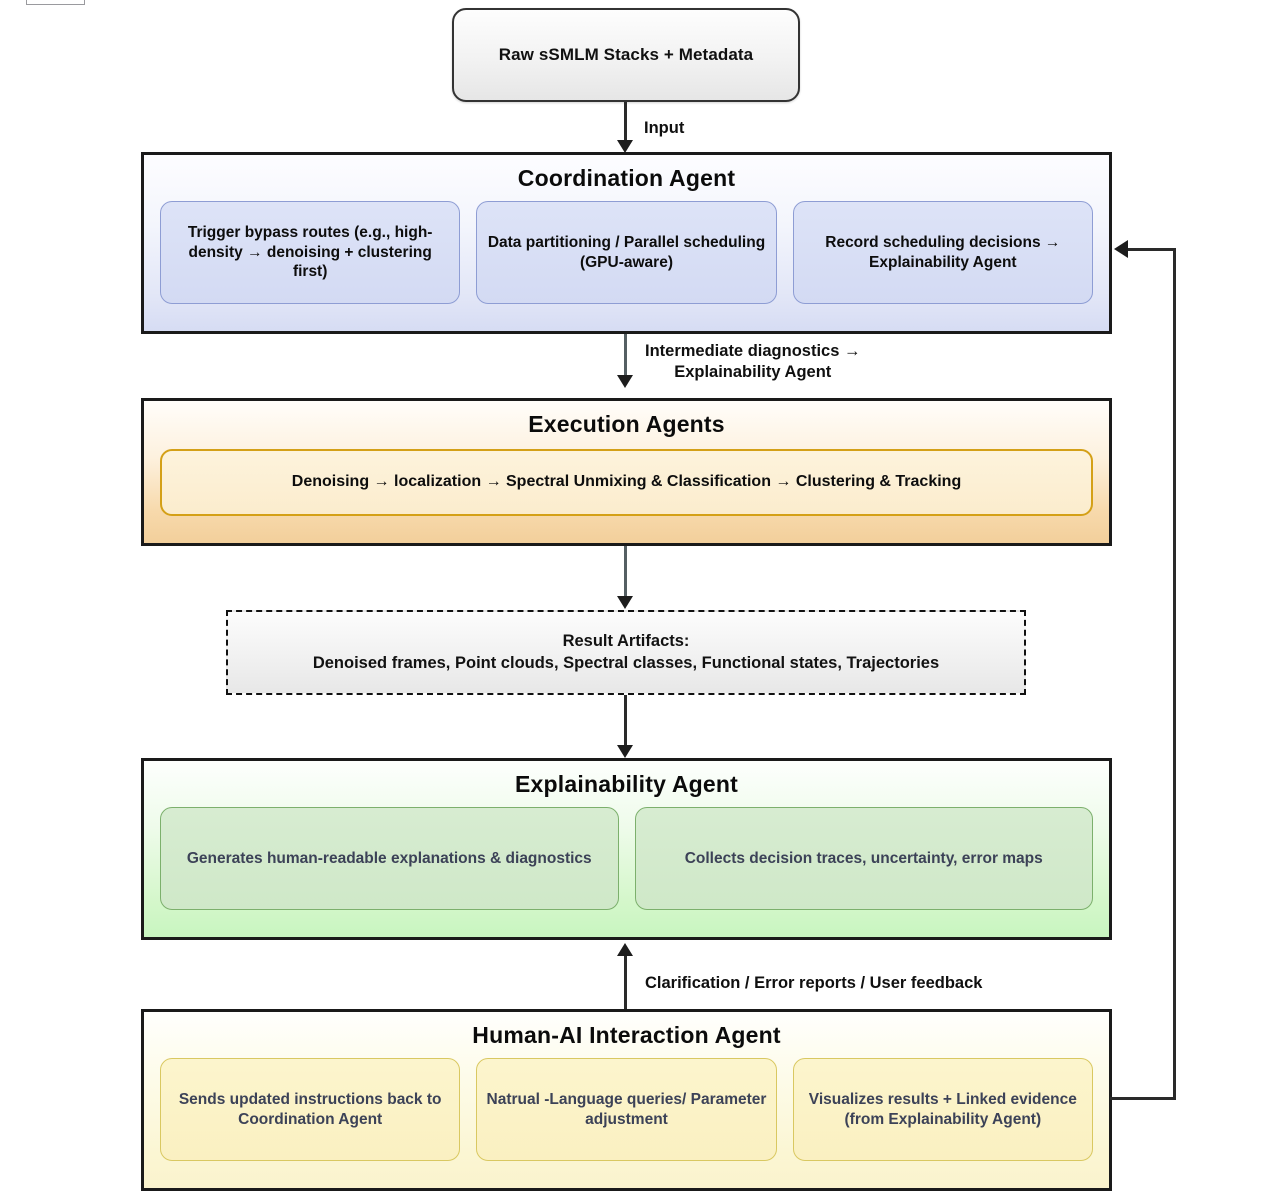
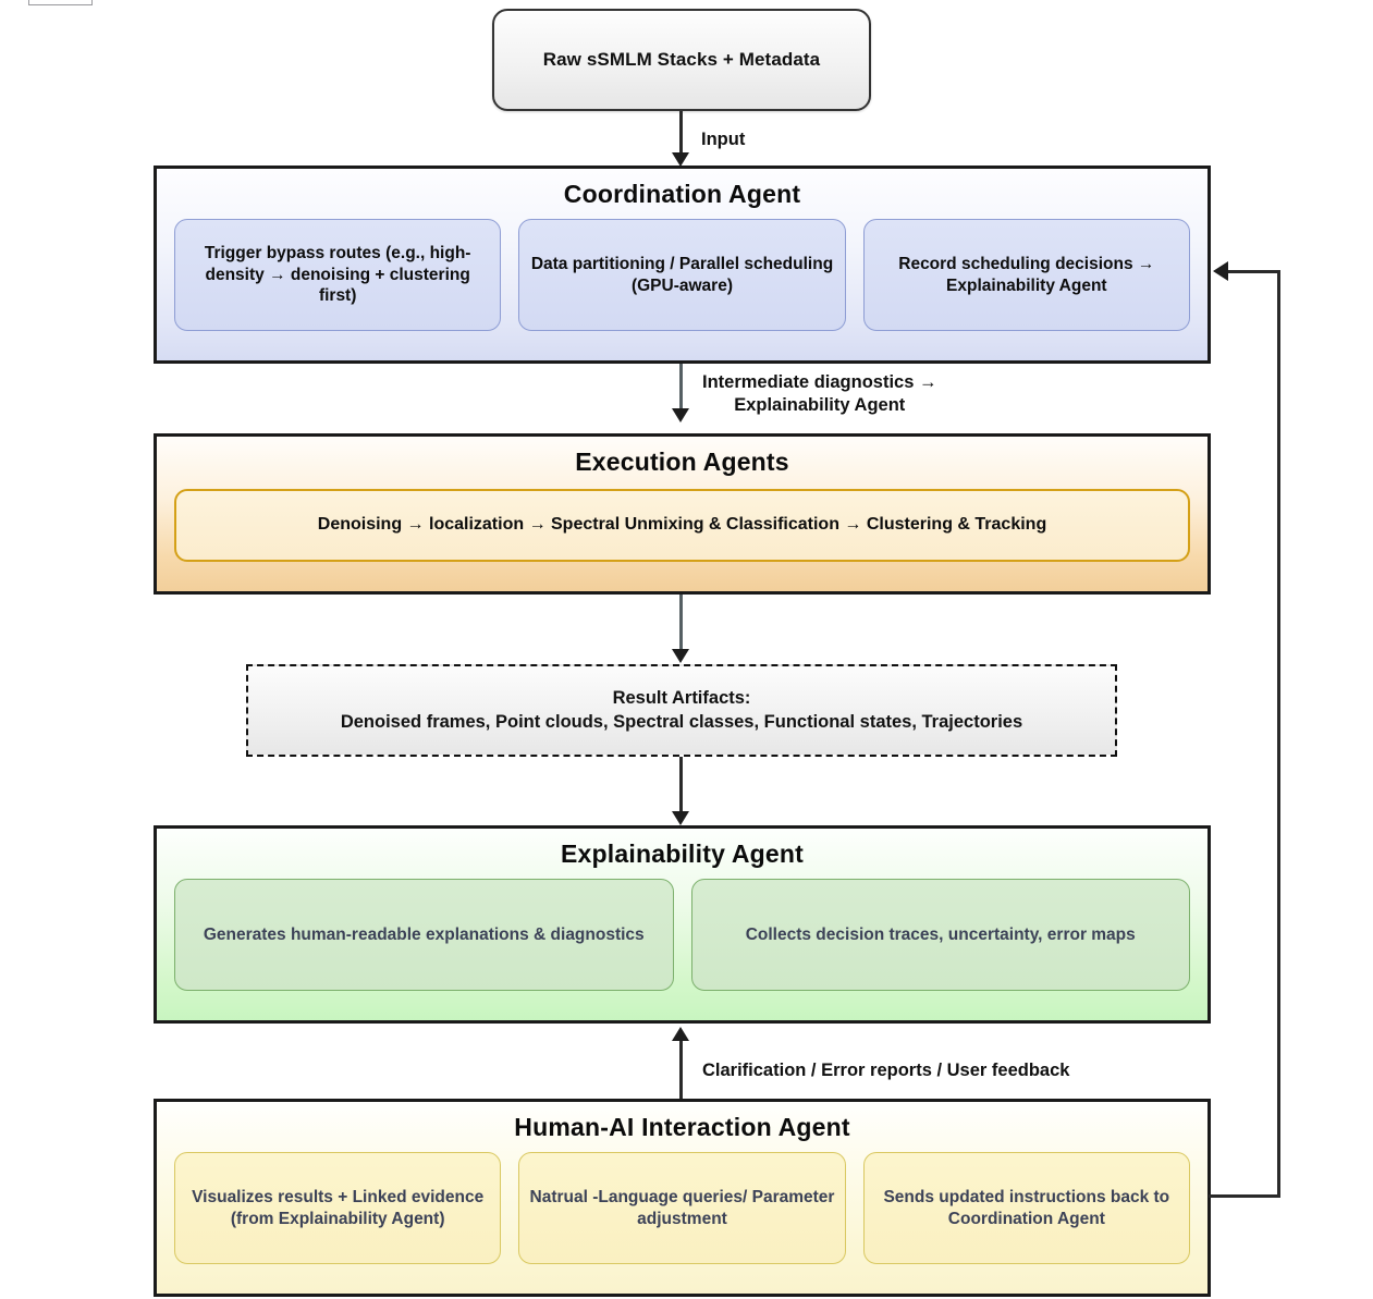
  Raw sSMLM Stacks + Metadata
  Input
  Coordination Agent
  Trigger bypass routes (e.g., high-density → denoising + clustering first)
  Data partitioning / Parallel scheduling (GPU-aware)
  Record scheduling decisions → Explainability Agent
  Intermediate diagnostics →
  Explainability Agent
  Execution Agents
  Denoising → localization → Spectral Unmixing & Classification → Clustering & Tracking
  Result Artifacts:
  Denoised frames, Point clouds, Spectral classes, Functional states, Trajectories
  Explainability Agent
  Generates human-readable explanations & diagnostics
  Collects decision traces, uncertainty, error maps
  Clarification / Error reports / User feedback
  Human-AI Interaction Agent
- Sends updated instructions back to Coordination Agent
+ Visualizes results + Linked evidence (from Explainability Agent)
  Natrual -Language queries/ Parameter adjustment
- Visualizes results + Linked evidence (from Explainability Agent)
+ Sends updated instructions back to Coordination Agent
